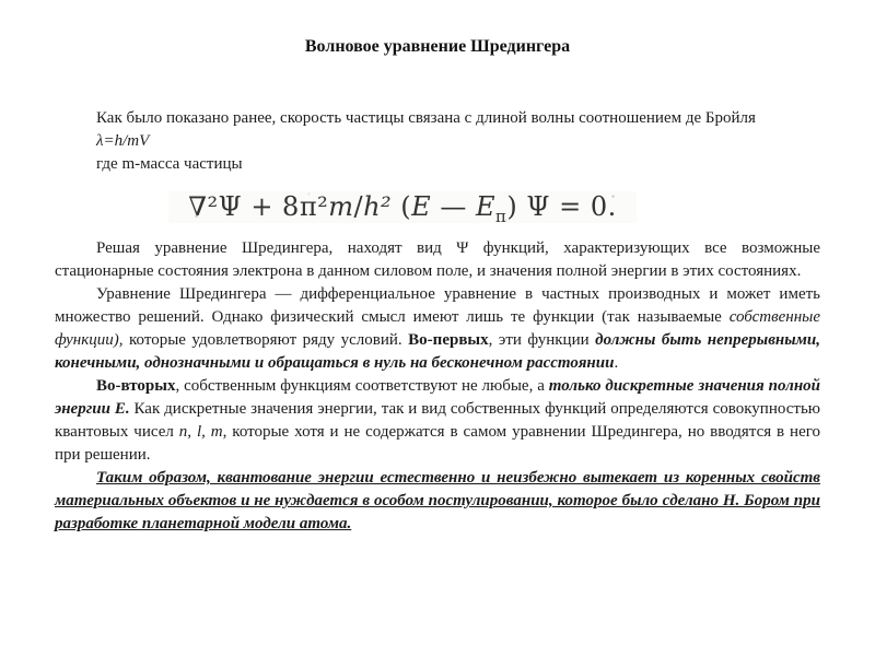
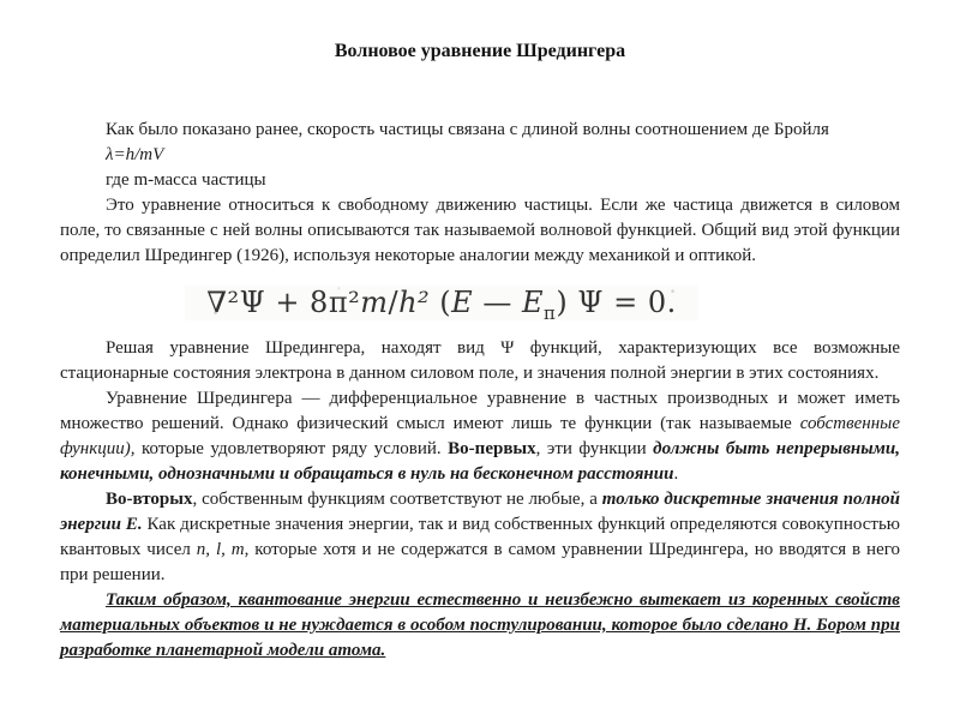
  Волновое уравнение Шредингера
  Как было показано ранее, скорость частицы связана с длиной волны соотношением де Бройля
  λ=h/mV
  где m-масса частицы
+ Это уравнение относиться к свободному движению частицы. Если же частица движется в силовом поле, то связанные с ней волны описываются так называемой волновой функцией. Общий вид этой функции определил Шредингер (1926), используя некоторые аналогии между механикой и оптикой.
  ∇²Ψ + 8π²m/h² (E — Eп) Ψ = 0.
  Решая уравнение Шредингера, находят вид Ψ функций, характеризующих все возможные стационарные состояния электрона в данном силовом поле, и значения полной энергии в этих состояниях.
  Уравнение Шредингера — дифференциальное уравнение в частных производных и может иметь множество решений. Однако физический смысл имеют лишь те функции (так называемые собственные функции), которые удовлетворяют ряду условий. Во-первых, эти функции должны быть непрерывными, конечными, однозначными и обращаться в нуль на бесконечном расстоянии.
  Во-вторых, собственным функциям соответствуют не любые, а только дискретные значения полной энергии Е. Как дискретные значения энергии, так и вид собственных функций определяются совокупностью квантовых чисел n, l, m, которые хотя и не содержатся в самом уравнении Шредингера, но вводятся в него при решении.
  Таким образом, квантование энергии естественно и неизбежно вытекает из коренных свойств материальных объектов и не нуждается в особом постулировании, которое было сделано Н. Бором при разработке планетарной модели атома.
